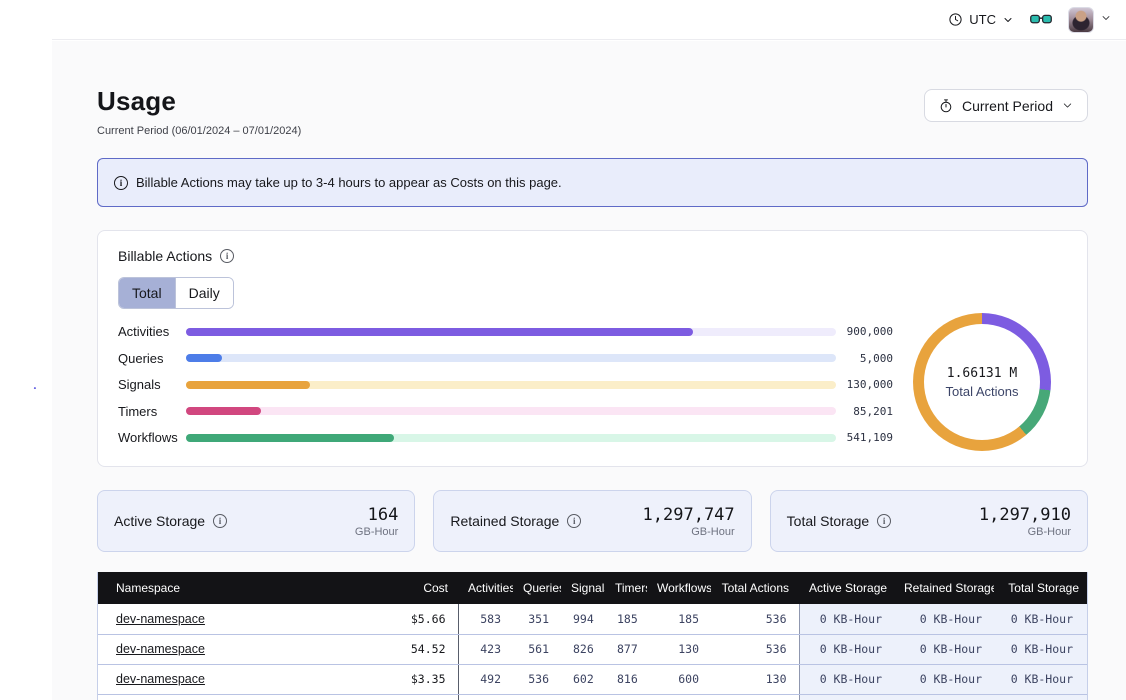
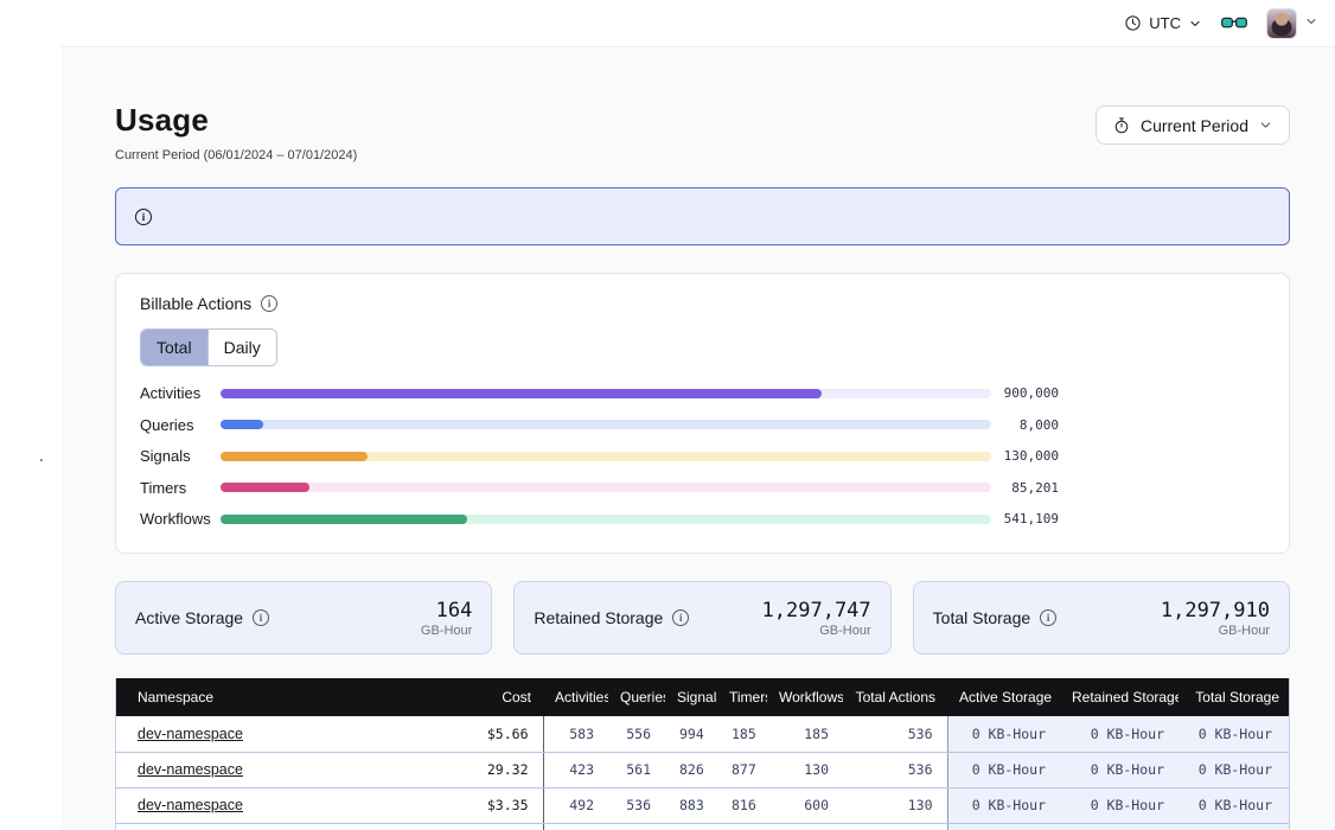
  UTC
  Usage
  Current Period (06/01/2024 – 07/01/2024)
  Current Period
  i
- Billable Actions may take up to 3-4 hours to appear as Costs on this page.
  Billable Actions
  i
  Total
  Daily
  Activities
  900,000
  Queries
- 5,000
+ 8,000
  Signals
  130,000
  Timers
  85,201
  Workflows
  541,109
- 1.66131 M
- Total Actions
  Active Storage
  i
  164
  GB-Hour
  Retained Storage
  i
  1,297,747
  GB-Hour
  Total Storage
  i
  1,297,910
  GB-Hour
  Namespace	Cost	Activities	Querie	Signal	Timer	Workflows	Total Actions	Active Storage	Retained Storag	Total Storage
- dev-namespace	$5.66	583	351	994	185	185	536	0 KB-Hour	0 KB-Hour	0 KB-Hour
+ dev-namespace	$5.66	583	556	994	185	185	536	0 KB-Hour	0 KB-Hour	0 KB-Hour
- dev-namespace	54.52	423	561	826	877	130	536	0 KB-Hour	0 KB-Hour	0 KB-Hour
+ dev-namespace	29.32	423	561	826	877	130	536	0 KB-Hour	0 KB-Hour	0 KB-Hour
- dev-namespace	$3.35	492	536	602	816	600	130	0 KB-Hour	0 KB-Hour	0 KB-Hour
+ dev-namespace	$3.35	492	536	883	816	600	130	0 KB-Hour	0 KB-Hour	0 KB-Hour
